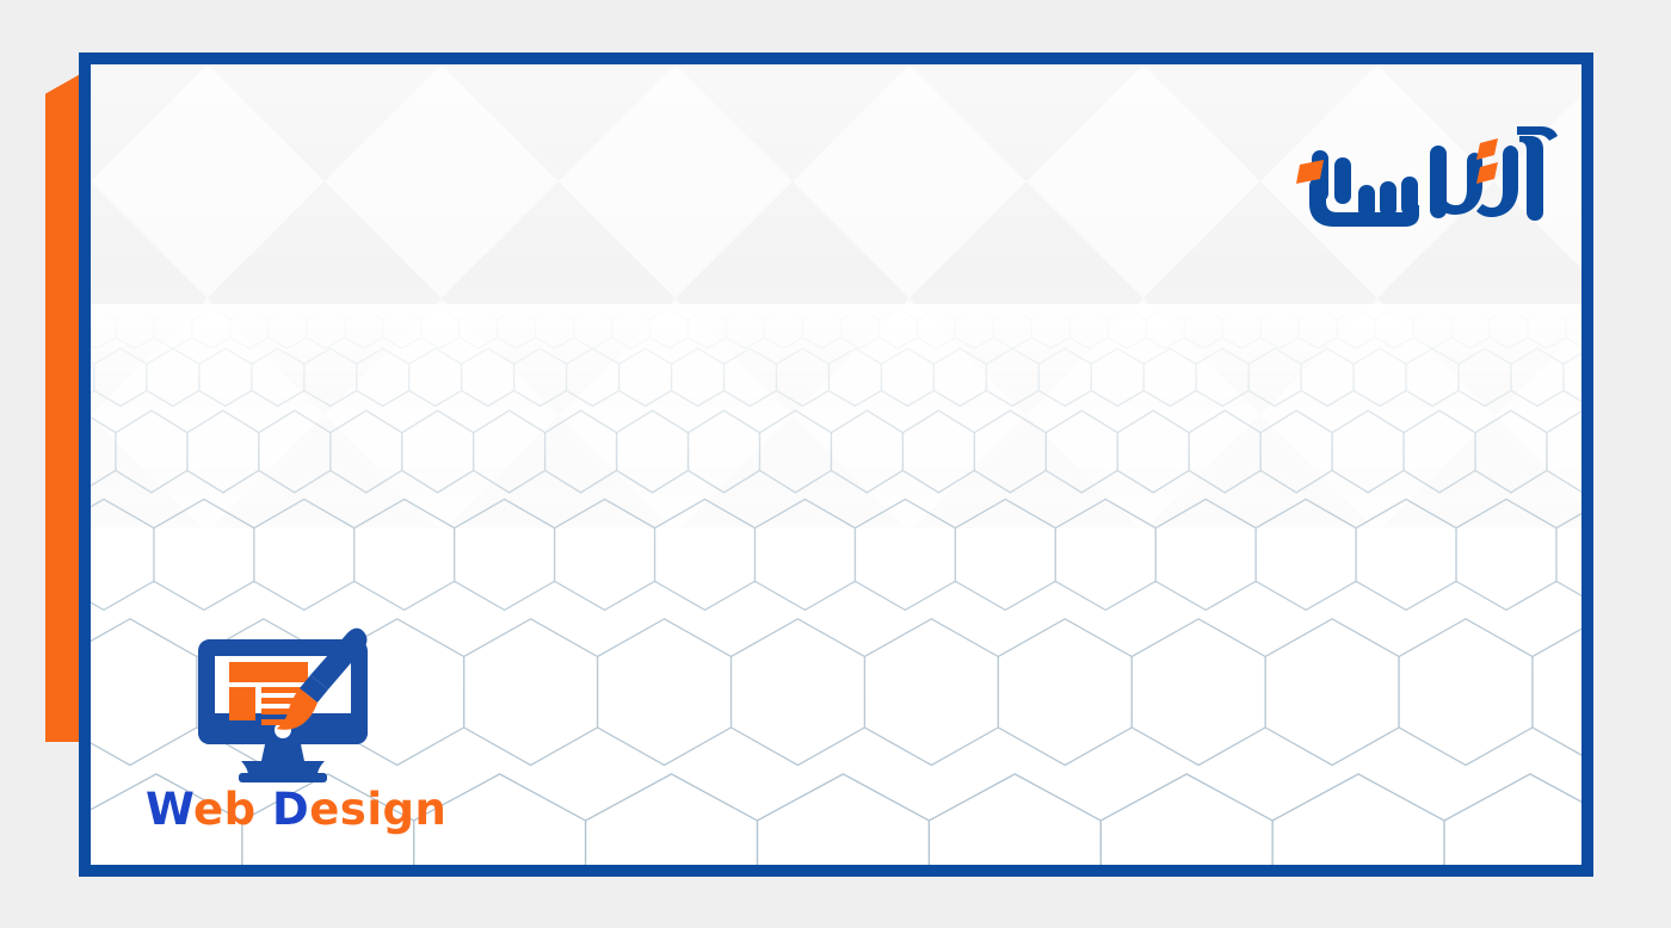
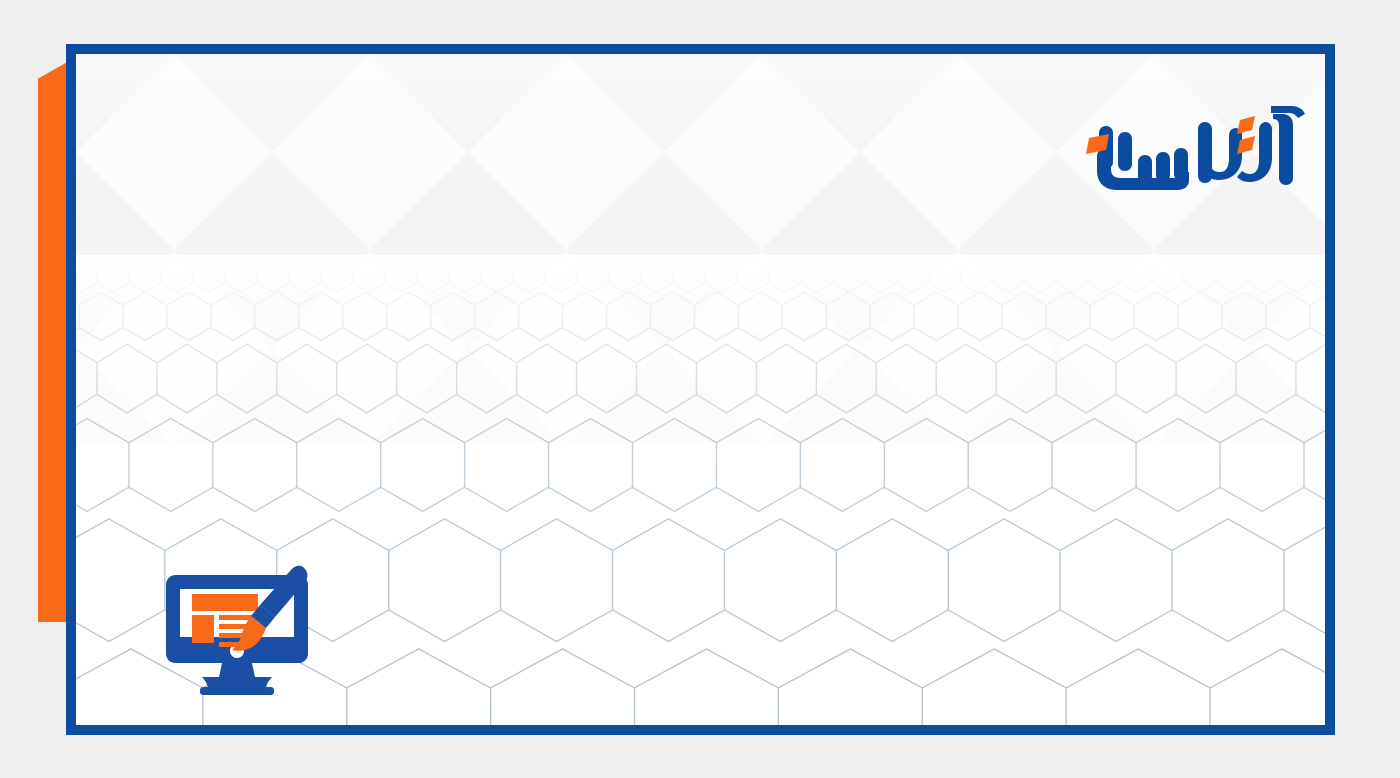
- Web Design
